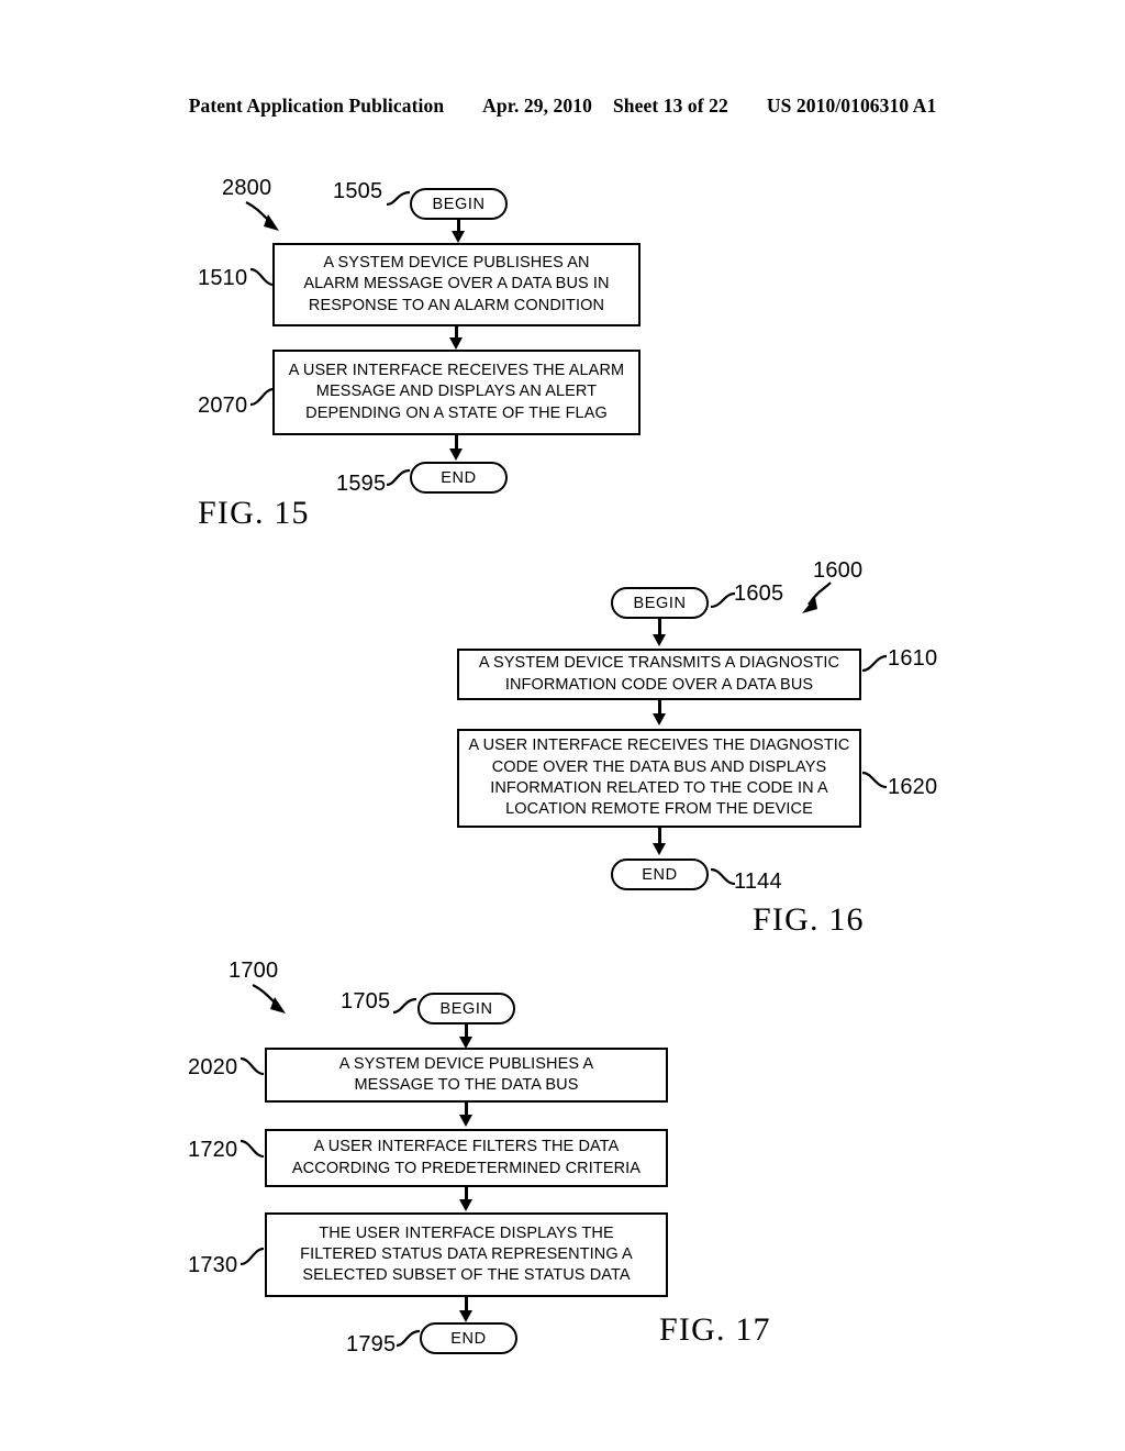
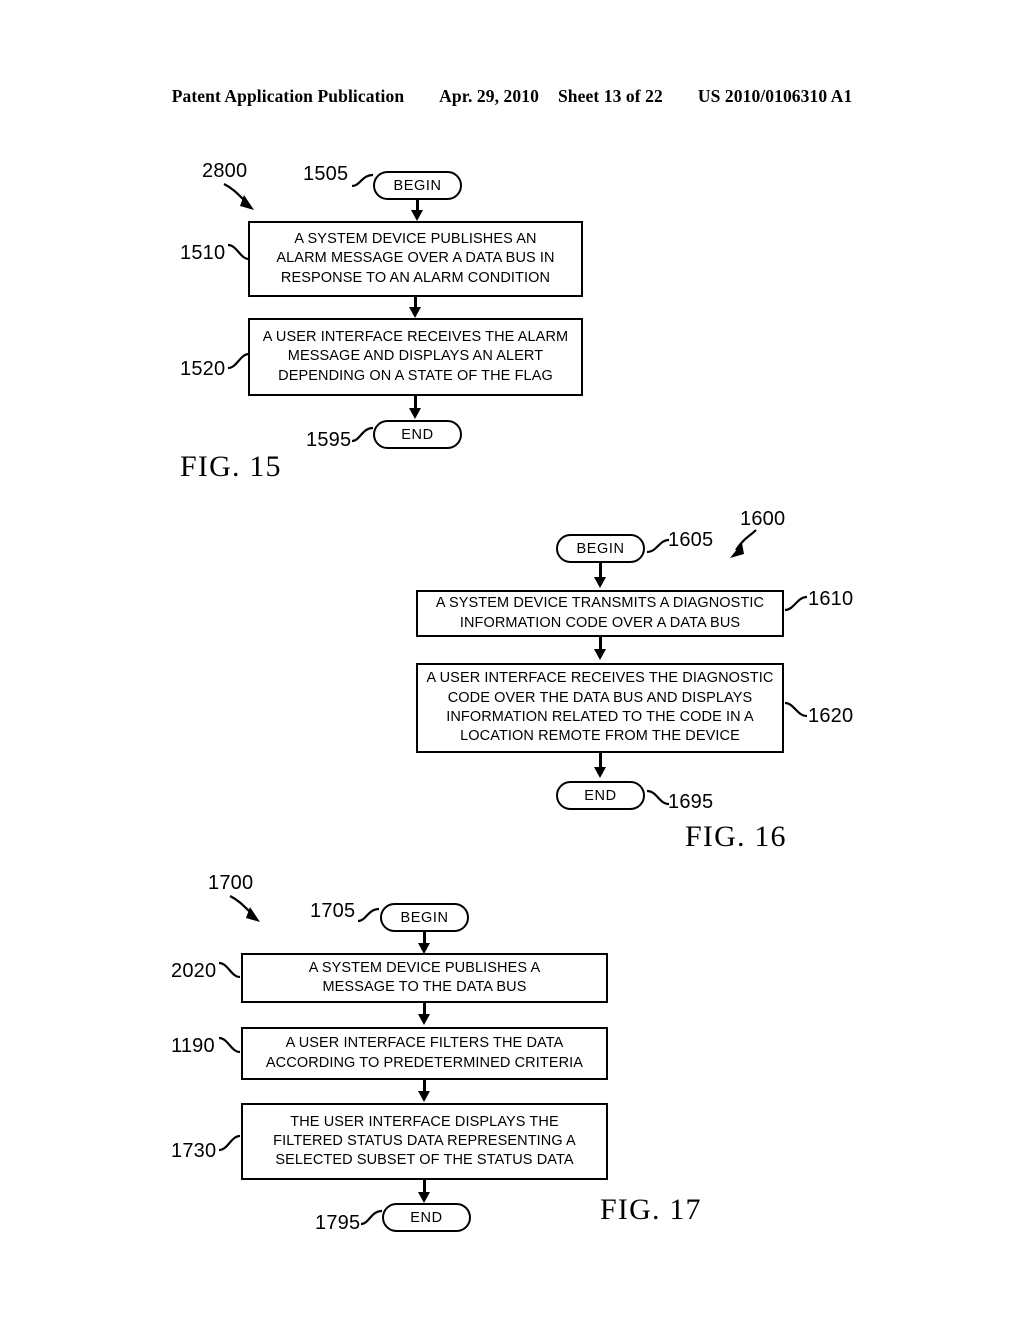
  Patent Application Publication Apr. 29, 2010 Sheet 13 of 22 US 2010/0106310 A1
  2800
  1505
  BEGIN
  1510
  A SYSTEM DEVICE PUBLISHES AN
  ALARM MESSAGE OVER A DATA BUS IN
  RESPONSE TO AN ALARM CONDITION
- 2070
+ 1520
  A USER INTERFACE RECEIVES THE ALARM
  MESSAGE AND DISPLAYS AN ALERT
  DEPENDING ON A STATE OF THE FLAG
  1595
  END
  FIG. 15
  1600
  BEGIN
  1605
  A SYSTEM DEVICE TRANSMITS A DIAGNOSTIC
  INFORMATION CODE OVER A DATA BUS
  1610
  A USER INTERFACE RECEIVES THE DIAGNOSTIC
  CODE OVER THE DATA BUS AND DISPLAYS
  INFORMATION RELATED TO THE CODE IN A
  LOCATION REMOTE FROM THE DEVICE
  1620
  END
- 1144
+ 1695
  FIG. 16
  1700
  1705
  BEGIN
  2020
  A SYSTEM DEVICE PUBLISHES A
  MESSAGE TO THE DATA BUS
- 1720
+ 1190
  A USER INTERFACE FILTERS THE DATA
  ACCORDING TO PREDETERMINED CRITERIA
  1730
  THE USER INTERFACE DISPLAYS THE
  FILTERED STATUS DATA REPRESENTING A
  SELECTED SUBSET OF THE STATUS DATA
  1795
  END
  FIG. 17
